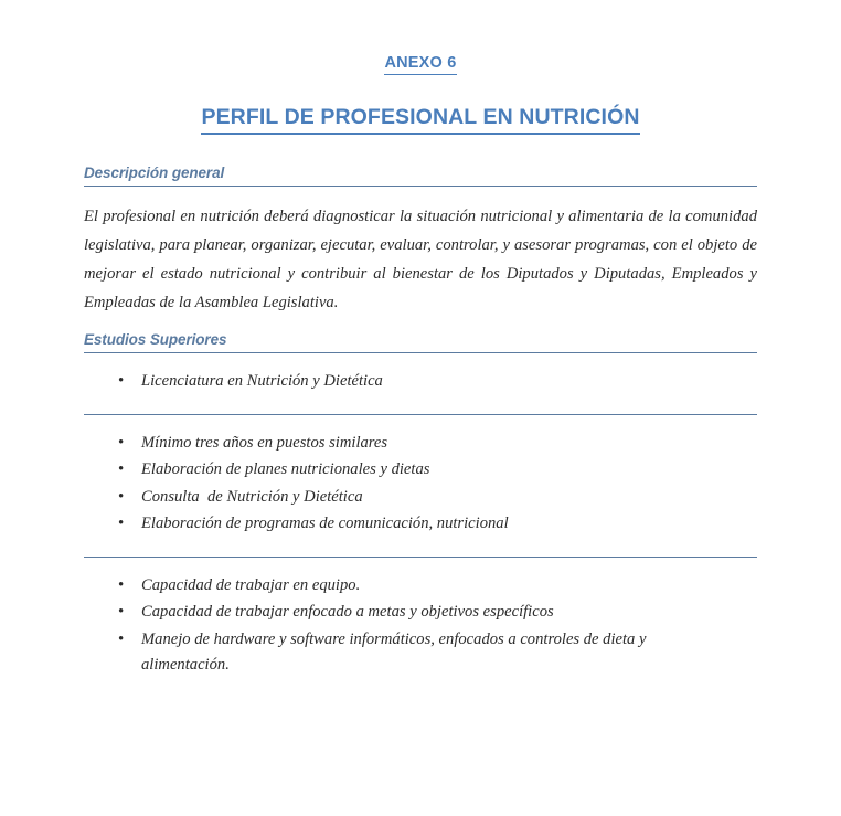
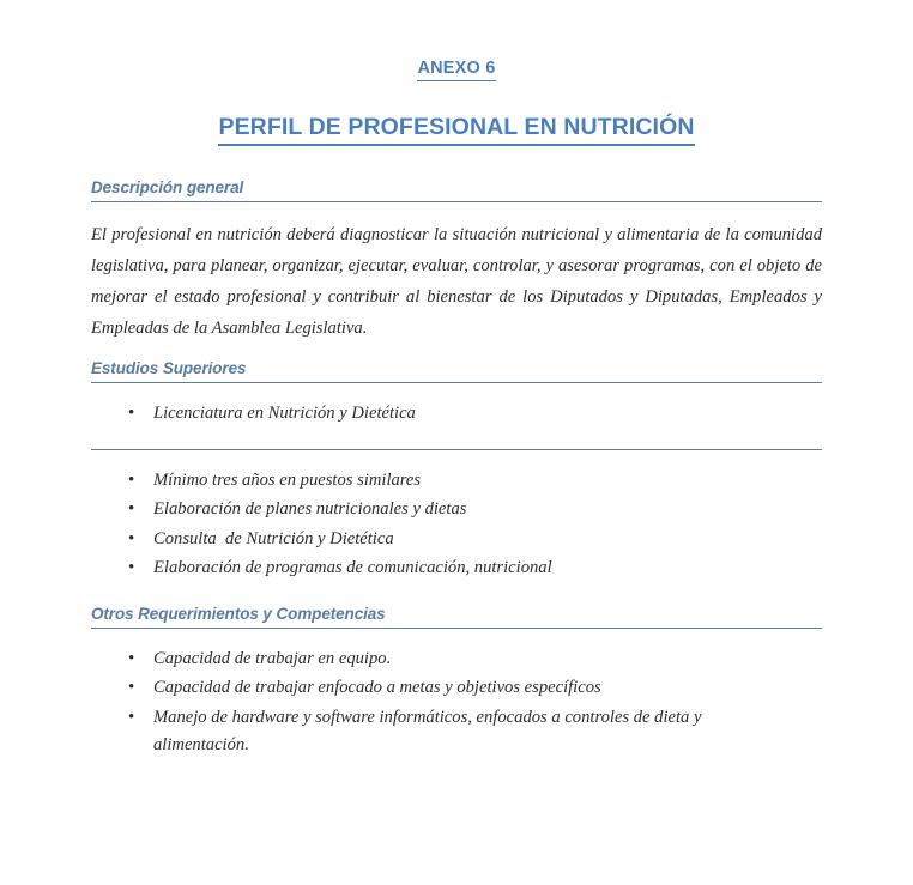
  ANEXO 6
  PERFIL DE PROFESIONAL EN NUTRICIÓN
  Descripción general
- El profesional en nutrición deberá diagnosticar la situación nutricional y alimentaria de la comunidad legislativa, para planear, organizar, ejecutar, evaluar, controlar, y asesorar programas, con el objeto de mejorar el estado nutricional y contribuir al bienestar de los Diputados y Diputadas, Empleados y Empleadas de la Asamblea Legislativa.
+ El profesional en nutrición deberá diagnosticar la situación nutricional y alimentaria de la comunidad legislativa, para planear, organizar, ejecutar, evaluar, controlar, y asesorar programas, con el objeto de mejorar el estado profesional y contribuir al bienestar de los Diputados y Diputadas, Empleados y Empleadas de la Asamblea Legislativa.
  Estudios Superiores
  •
  Licenciatura en Nutrición y Dietética
  •
  Mínimo tres años en puestos similares
  •
  Elaboración de planes nutricionales y dietas
  •
  Consulta de Nutrición y Dietética
  •
  Elaboración de programas de comunicación, nutricional
+ Otros Requerimientos y Competencias
  •
  Capacidad de trabajar en equipo.
  •
  Capacidad de trabajar enfocado a metas y objetivos específicos
  •
  Manejo de hardware y software informáticos, enfocados a controles de dieta y alimentación.
